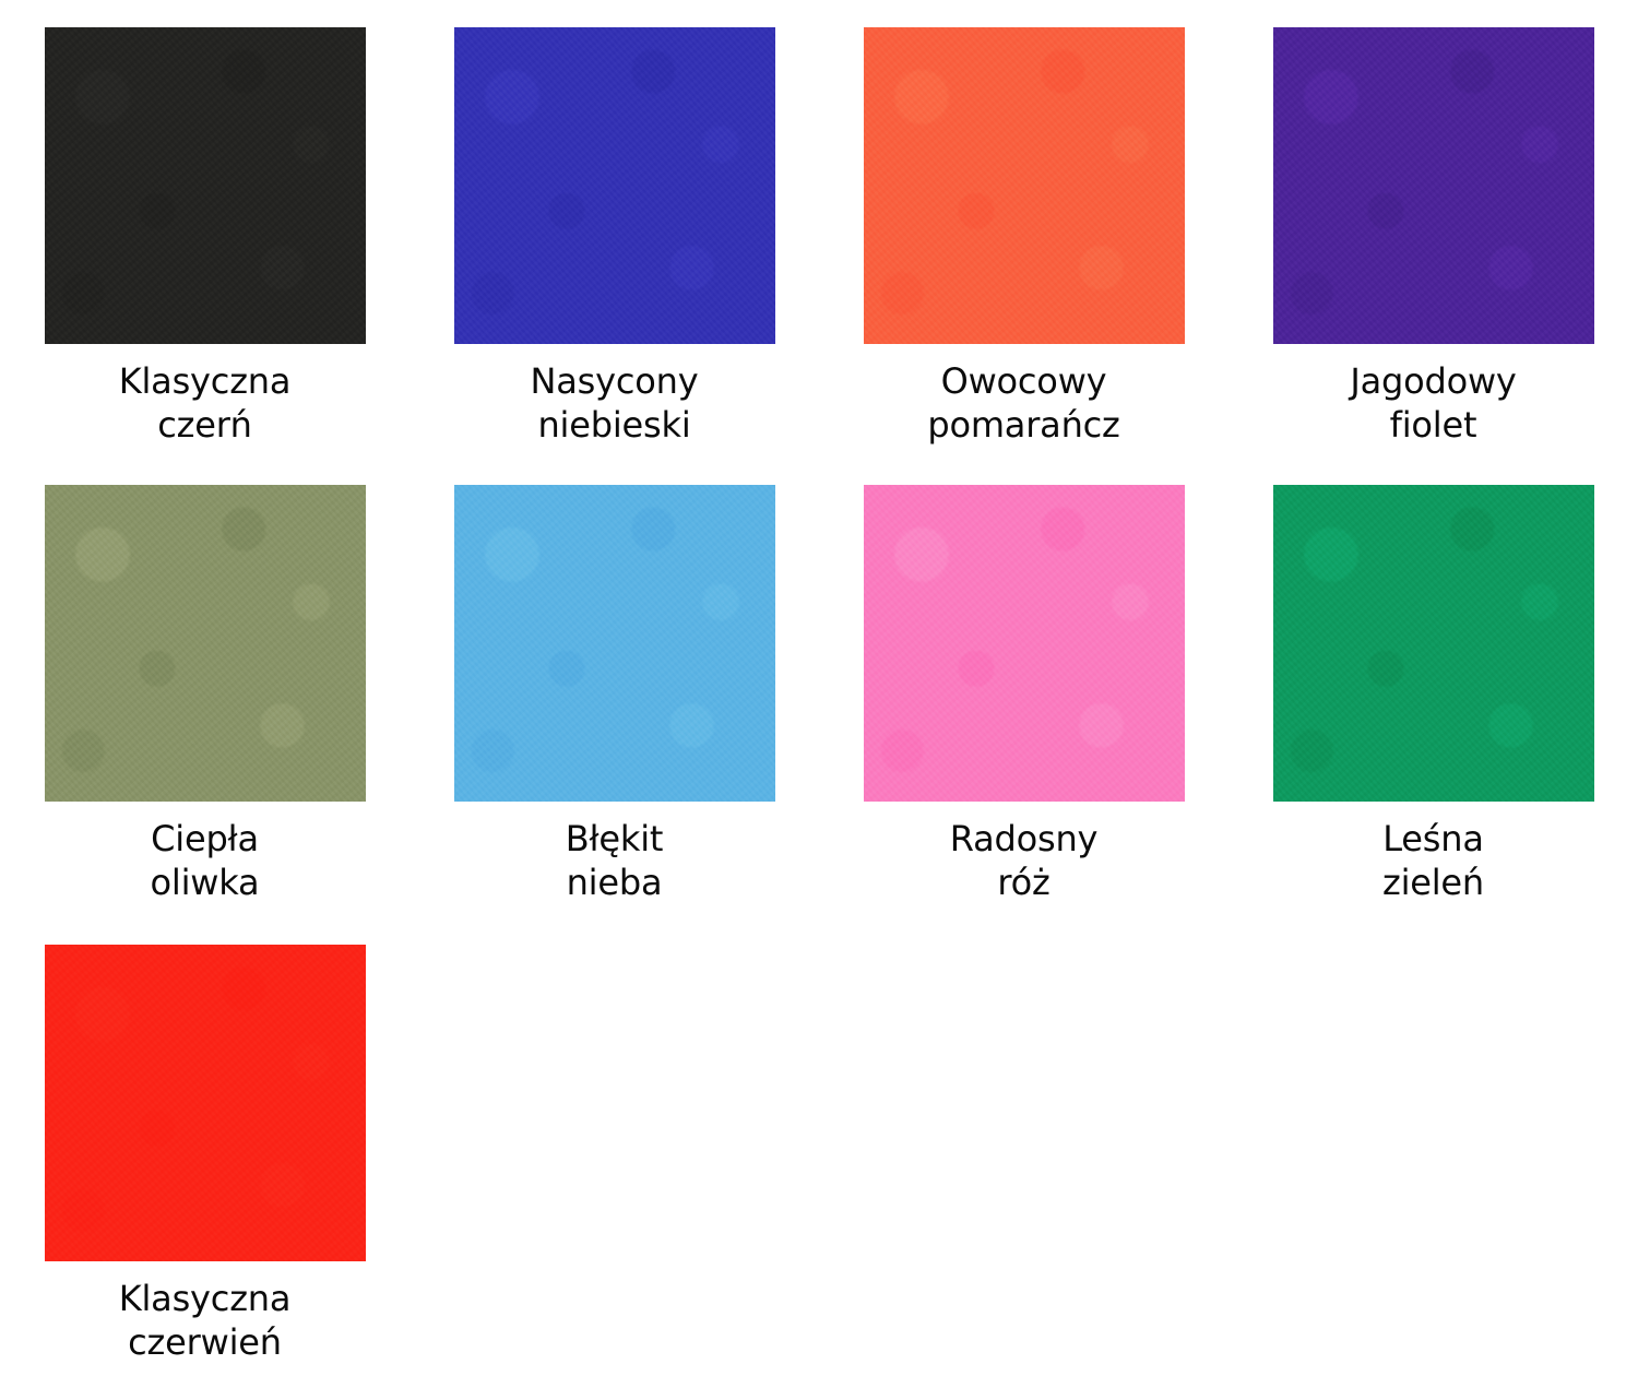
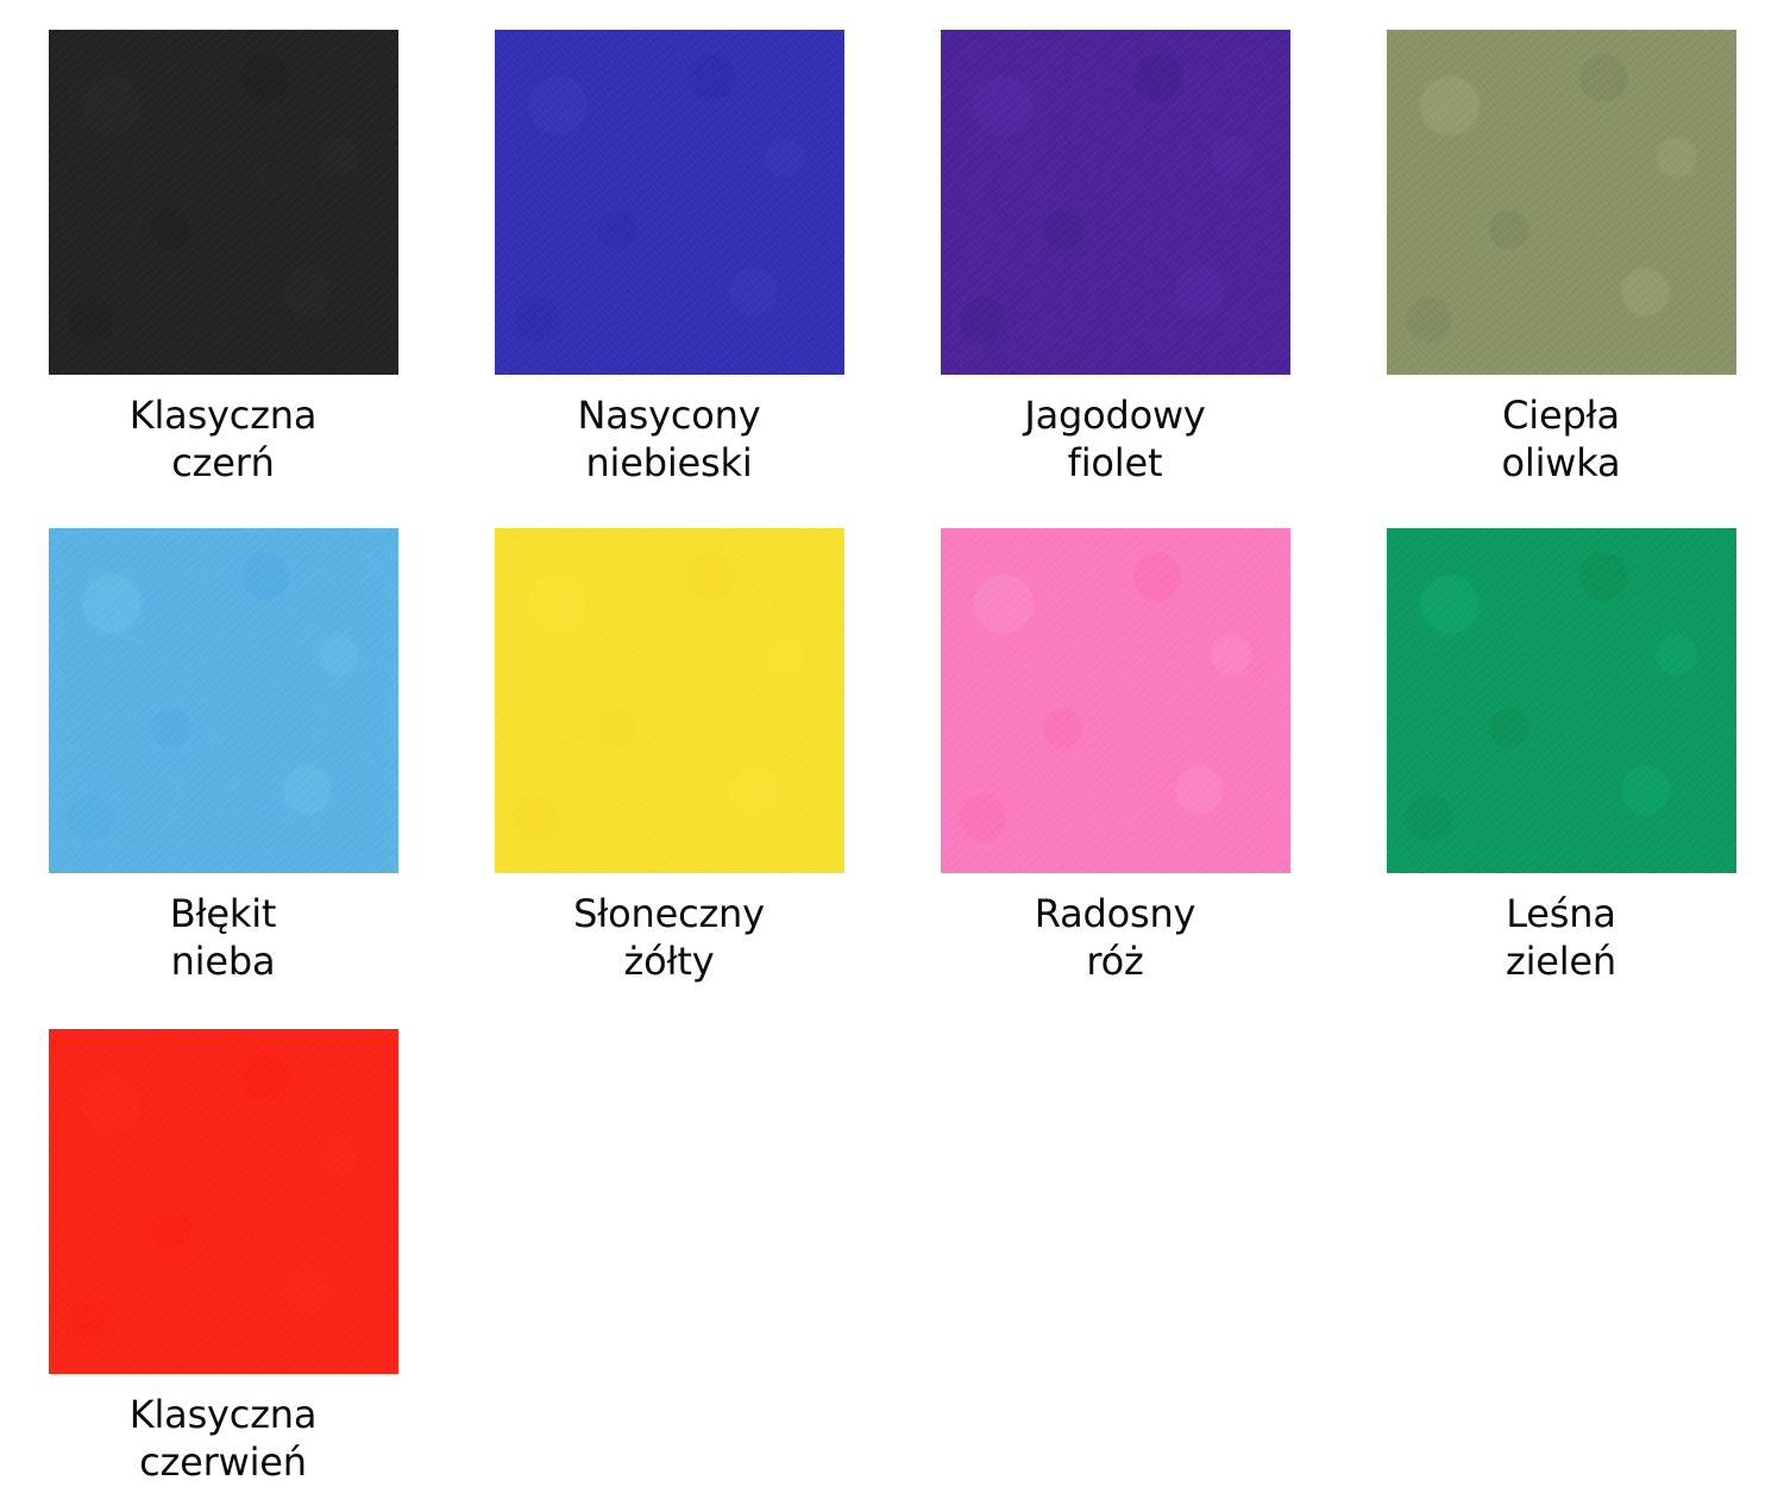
  Klasyczna
  czerń
  Nasycony
  niebieski
- Owocowy
- pomarańcz
  Jagodowy
  fiolet
  Ciepła
  oliwka
  Błękit
  nieba
+ Słoneczny
+ żółty
  Radosny
  róż
  Leśna
  zieleń
  Klasyczna
  czerwień
